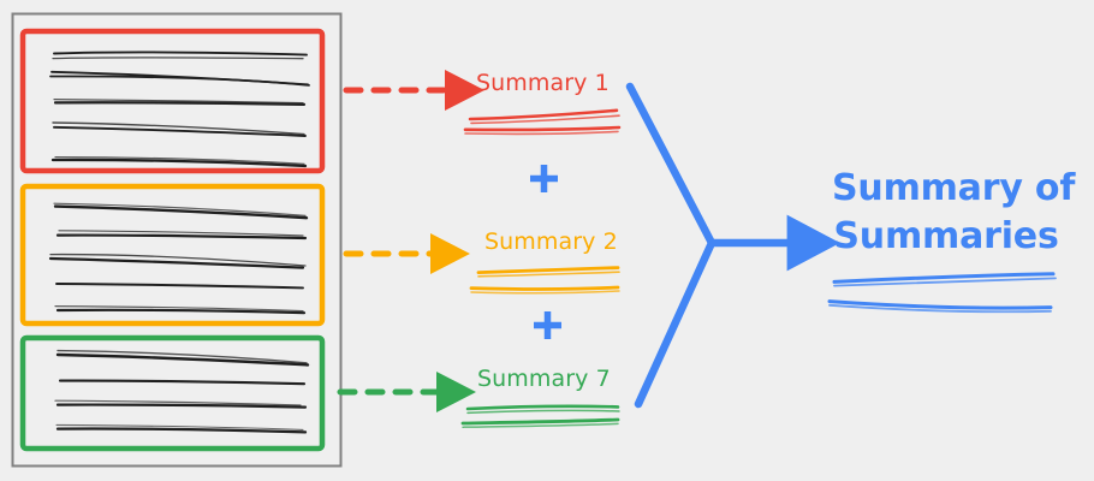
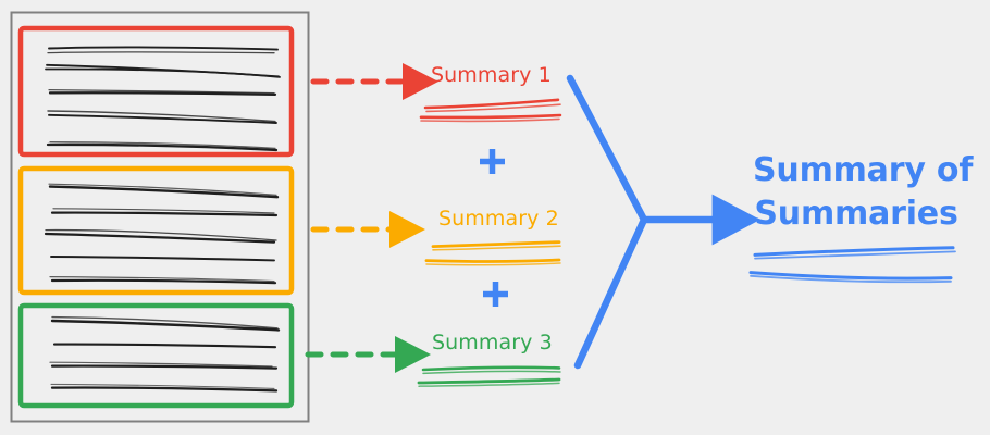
  Summary 1
  Summary 2
- Summary 7
+ Summary 3
  Summary of
  Summaries
